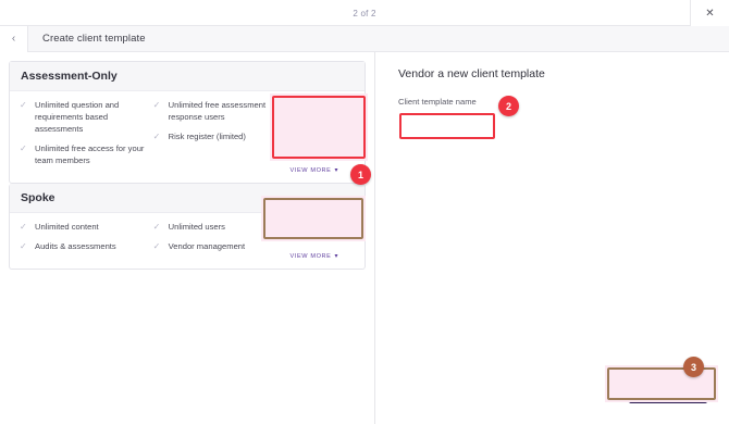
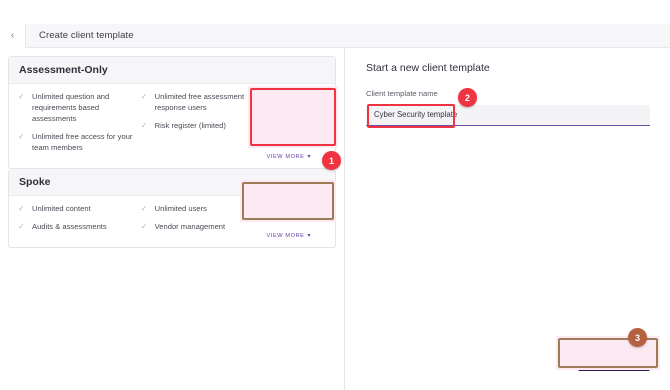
- 2 of 2
- ✕
  ‹
  Create client template
  Assessment-Only
  ✓
  Unlimited question and requirements based assessments
  ✓
  Unlimited free access for your team members
  ✓
  Unlimited free assessment response users
  ✓
  Risk register (limited)
  Spoke
  ✓
  Unlimited content
  ✓
  Audits & assessments
  ✓
  Unlimited users
  ✓
  Vendor management
- Vendor a new client template
+ Start a new client template
  Client template name
+ Cyber Security template
  1
  2
  3
